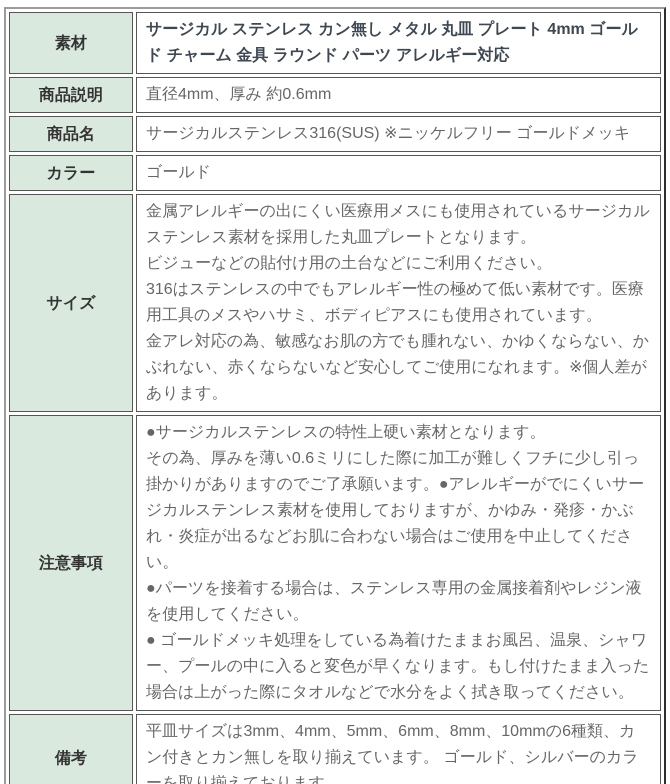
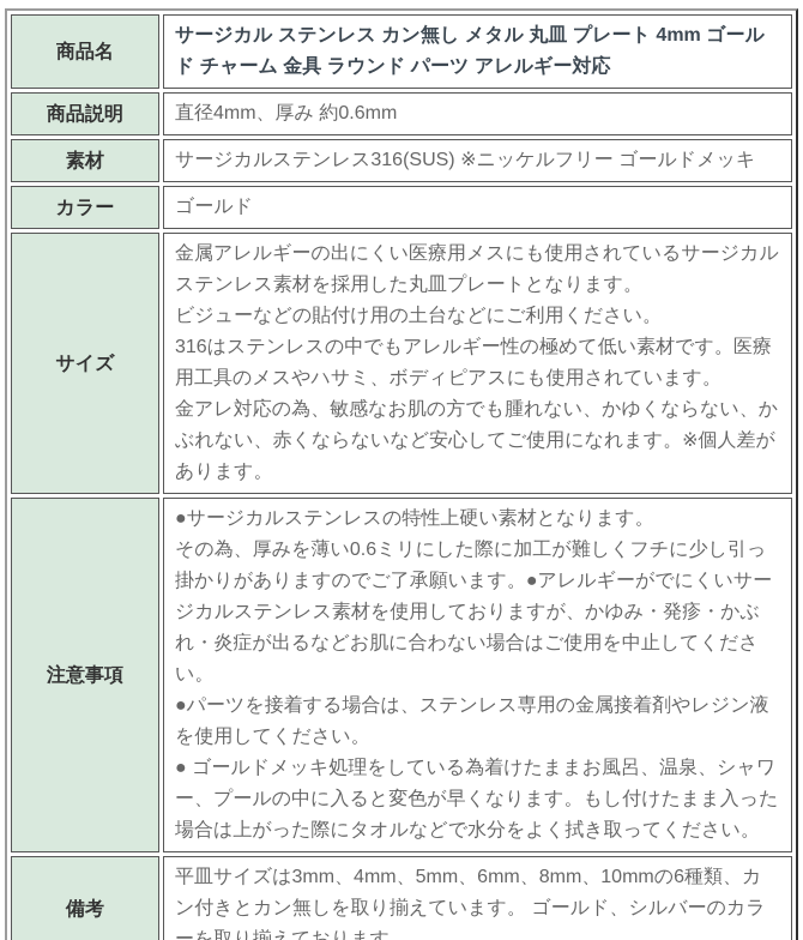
- 素材	サージカル ステンレス カン無し メタル 丸皿 プレート 4mm ゴールド チャーム 金具 ラウンド パーツ アレルギー対応
+ 商品名	サージカル ステンレス カン無し メタル 丸皿 プレート 4mm ゴールド チャーム 金具 ラウンド パーツ アレルギー対応
  商品説明	直径4mm、厚み 約0.6mm
- 商品名	サージカルステンレス316(SUS) ※ニッケルフリー ゴールドメッキ
+ 素材	サージカルステンレス316(SUS) ※ニッケルフリー ゴールドメッキ
  カラー	ゴールド
  サイズ	金属アレルギーの出にくい医療用メスにも使用されているサージカルステンレス素材を採用した丸皿プレートとなります。 ビジューなどの貼付け用の土台などにご利用ください。 316はステンレスの中でもアレルギー性の極めて低い素材です。医療用工具のメスやハサミ、ボディピアスにも使用されています。 金アレ対応の為、敏感なお肌の方でも腫れない、かゆくならない、かぶれない、赤くならないなど安心してご使用になれます。※個人差があります。
  注意事項	●サージカルステンレスの特性上硬い素材となります。 その為、厚みを薄い0.6ミリにした際に加工が難しくフチに少し引っ掛かりがありますのでご了承願います。●アレルギーがでにくいサージカルステンレス素材を使用しておりますが、かゆみ・発疹・かぶれ・炎症が出るなどお肌に合わない場合はご使用を中止してください。 ●パーツを接着する場合は、ステンレス専用の金属接着剤やレジン液を使用してください。 ● ゴールドメッキ処理をしている為着けたままお風呂、温泉、シャワー、プールの中に入ると変色が早くなります。もし付けたまま入った場合は上がった際にタオルなどで水分をよく拭き取ってください。
  備考	平皿サイズは3mm、4mm、5mm、6mm、8mm、10mmの6種類、カン付きとカン無しを取り揃えています。 ゴールド、シルバーのカラ
